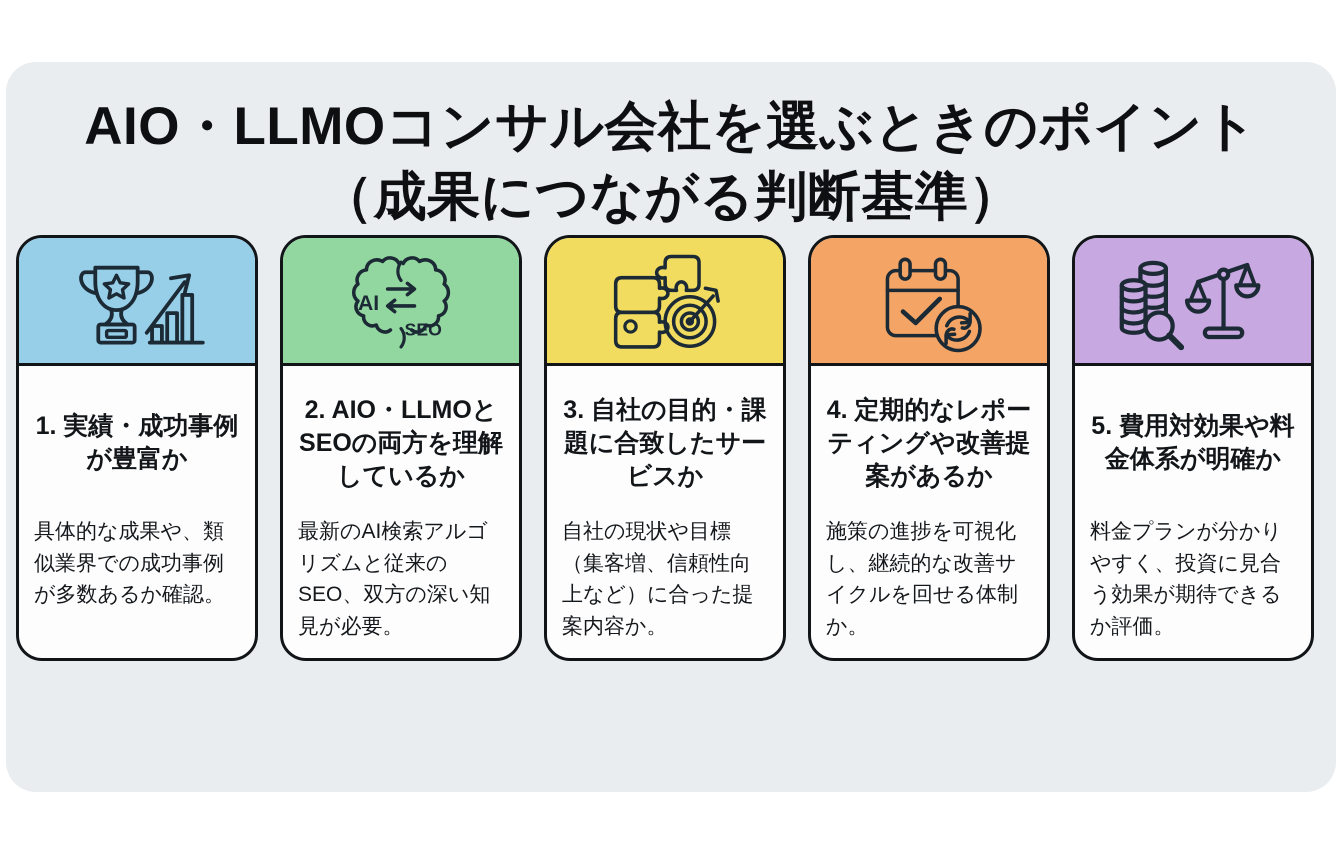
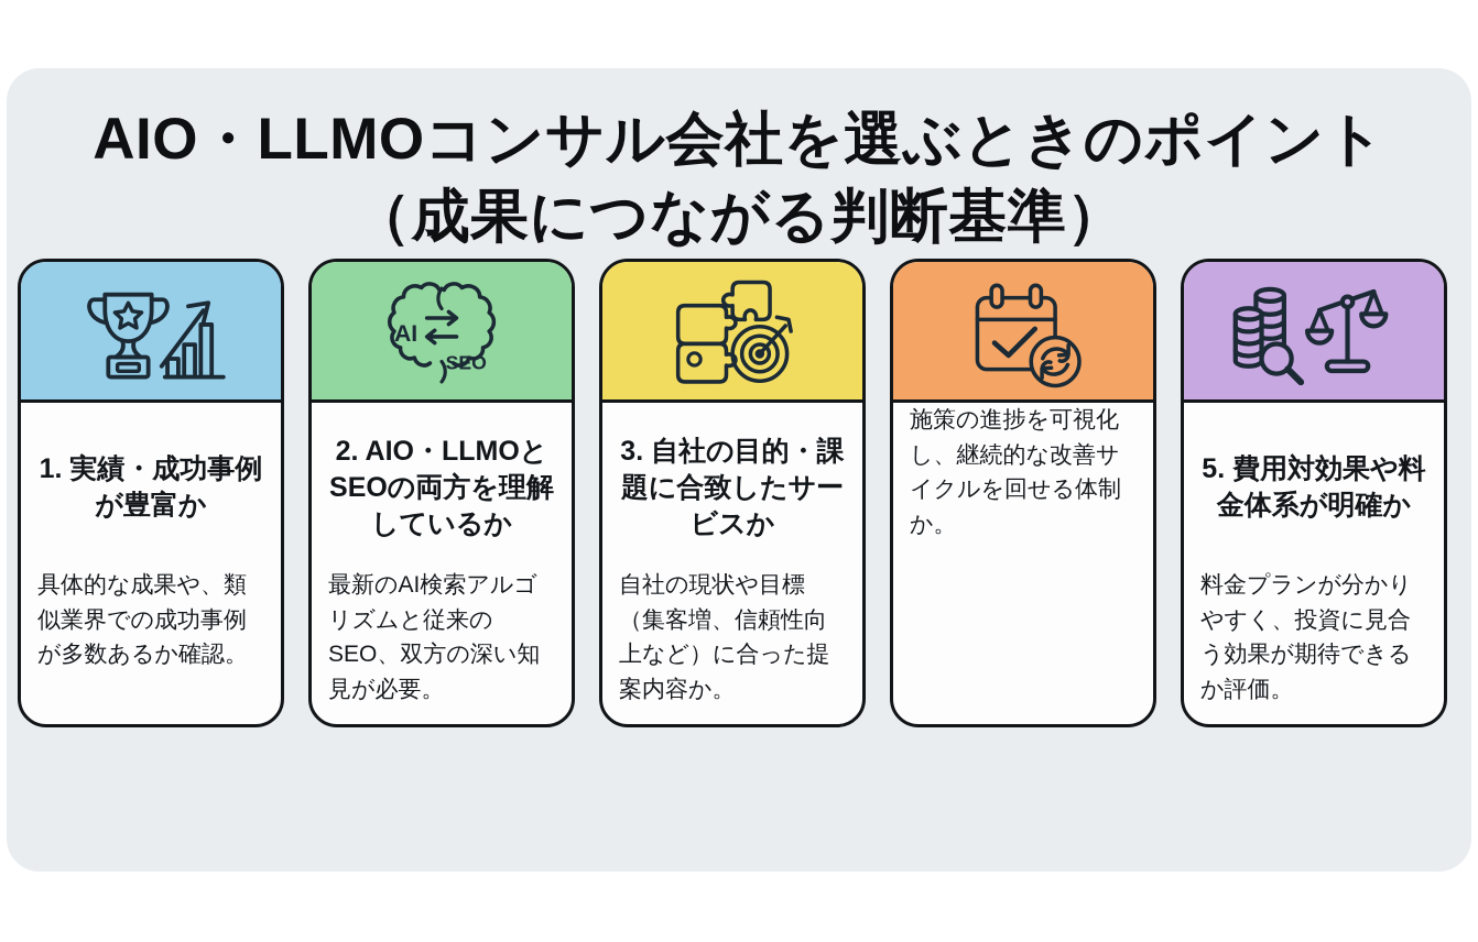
  AIO・LLMOコンサル会社を選ぶときのポイント
  （成果につながる判断基準）
  1. 実績・成功事例が豊富か
  具体的な成果や、類似業界での成功事例が多数あるか確認。
  AI
  SEO
  2. AIO・LLMOとSEOの両方を理解しているか
  最新のAI検索アルゴリズムと従来のSEO、双方の深い知見が必要。
  3. 自社の目的・課題に合致したサービスか
  自社の現状や目標（集客増、信頼性向上など）に合った提案内容か。
- 4. 定期的なレポーティングや改善提案があるか
  施策の進捗を可視化し、継続的な改善サイクルを回せる体制か。
  5. 費用対効果や料金体系が明確か
  料金プランが分かりやすく、投資に見合う効果が期待できるか評価。
